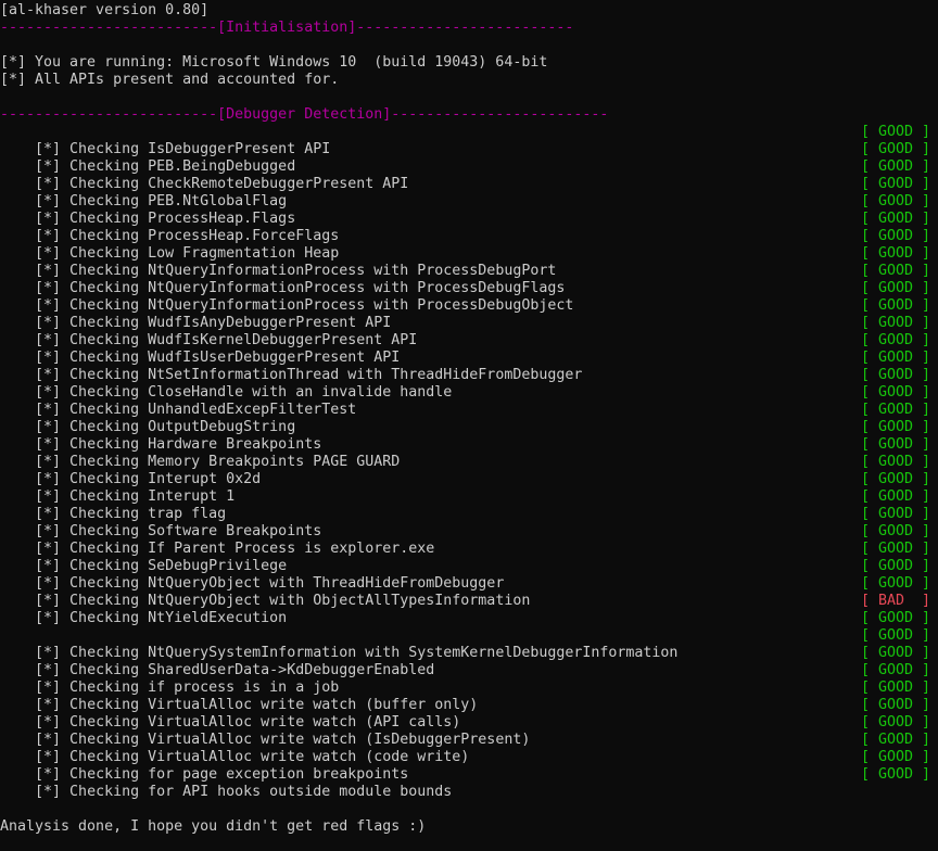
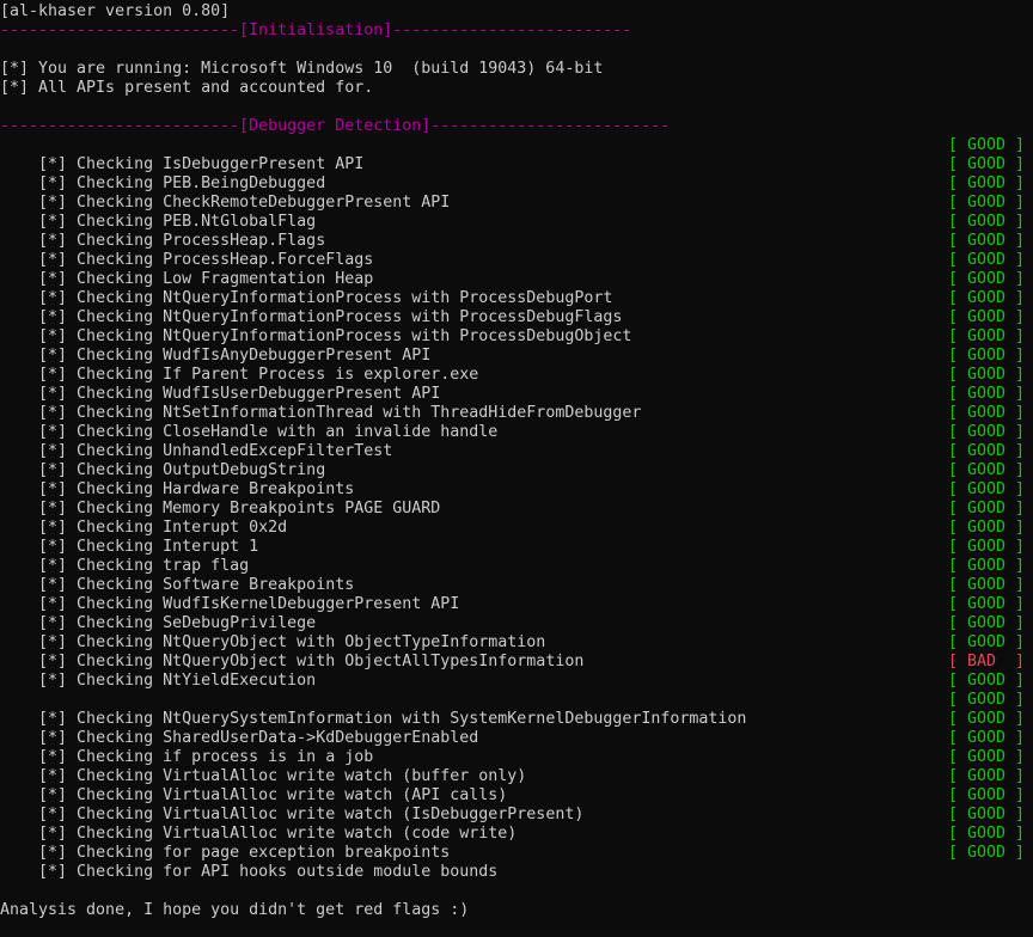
  [al-khaser version 0.80]
  -------------------------[Initialisation]-------------------------
  [*] You are running: Microsoft Windows 10 (build 19043) 64-bit
  [*] All APIs present and accounted for.
  -------------------------[Debugger Detection]-------------------------
  [*] Checking IsDebuggerPresent API
  [ GOOD ]
  [*] Checking PEB.BeingDebugged
  [ GOOD ]
  [*] Checking CheckRemoteDebuggerPresent API
  [ GOOD ]
  [*] Checking PEB.NtGlobalFlag
  [ GOOD ]
  [*] Checking ProcessHeap.Flags
  [ GOOD ]
  [*] Checking ProcessHeap.ForceFlags
  [ GOOD ]
  [*] Checking Low Fragmentation Heap
  [ GOOD ]
  [*] Checking NtQueryInformationProcess with ProcessDebugPort
  [ GOOD ]
  [*] Checking NtQueryInformationProcess with ProcessDebugFlags
  [ GOOD ]
  [*] Checking NtQueryInformationProcess with ProcessDebugObject
  [ GOOD ]
  [*] Checking WudfIsAnyDebuggerPresent API
  [ GOOD ]
- [*] Checking WudfIsKernelDebuggerPresent API
+ [*] Checking If Parent Process is explorer.exe
  [ GOOD ]
  [*] Checking WudfIsUserDebuggerPresent API
  [ GOOD ]
  [*] Checking NtSetInformationThread with ThreadHideFromDebugger
  [ GOOD ]
  [*] Checking CloseHandle with an invalide handle
  [ GOOD ]
  [*] Checking UnhandledExcepFilterTest
  [ GOOD ]
  [*] Checking OutputDebugString
  [ GOOD ]
  [*] Checking Hardware Breakpoints
  [ GOOD ]
  [*] Checking Memory Breakpoints PAGE GUARD
  [ GOOD ]
  [*] Checking Interupt 0x2d
  [ GOOD ]
  [*] Checking Interupt 1
  [ GOOD ]
  [*] Checking trap flag
  [ GOOD ]
  [*] Checking Software Breakpoints
  [ GOOD ]
- [*] Checking If Parent Process is explorer.exe
+ [*] Checking WudfIsKernelDebuggerPresent API
  [ GOOD ]
  [*] Checking SeDebugPrivilege
  [ GOOD ]
- [*] Checking NtQueryObject with ThreadHideFromDebugger
+ [*] Checking NtQueryObject with ObjectTypeInformation
  [ GOOD ]
  [*] Checking NtQueryObject with ObjectAllTypesInformation
  [ GOOD ]
  [*] Checking NtYieldExecution
  [ BAD ]
  [ GOOD ]
  [*] Checking NtQuerySystemInformation with SystemKernelDebuggerInformation
  [ GOOD ]
  [*] Checking SharedUserData->KdDebuggerEnabled
  [ GOOD ]
  [*] Checking if process is in a job
  [ GOOD ]
  [*] Checking VirtualAlloc write watch (buffer only)
  [ GOOD ]
  [*] Checking VirtualAlloc write watch (API calls)
  [ GOOD ]
  [*] Checking VirtualAlloc write watch (IsDebuggerPresent)
  [ GOOD ]
  [*] Checking VirtualAlloc write watch (code write)
  [ GOOD ]
  [*] Checking for page exception breakpoints
  [ GOOD ]
  [*] Checking for API hooks outside module bounds
  [ GOOD ]
  Analysis done, I hope you didn't get red flags :)
